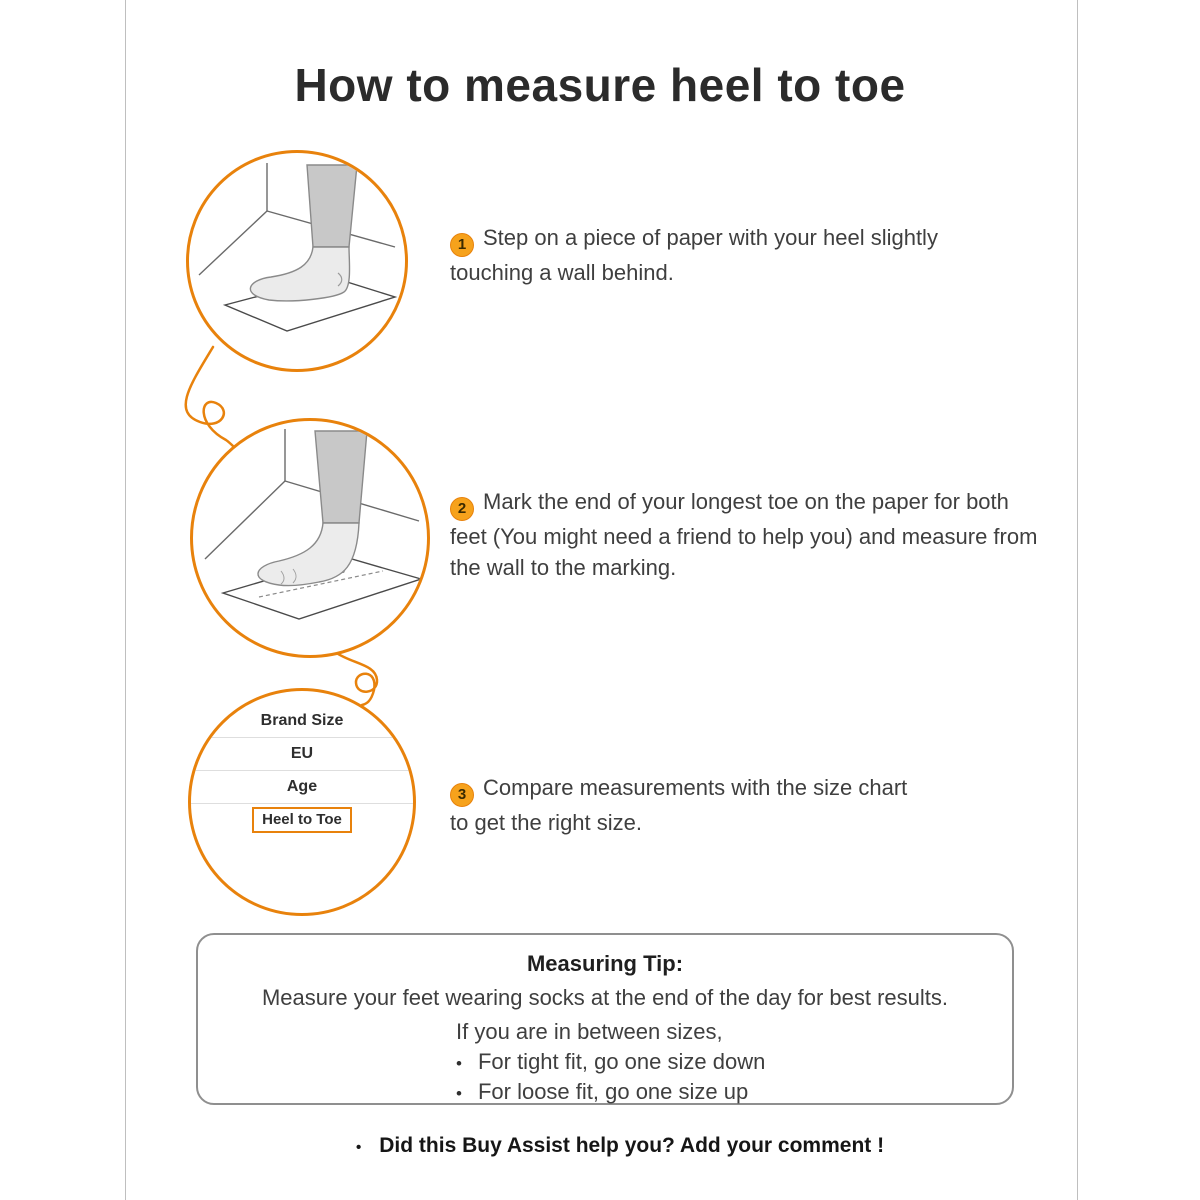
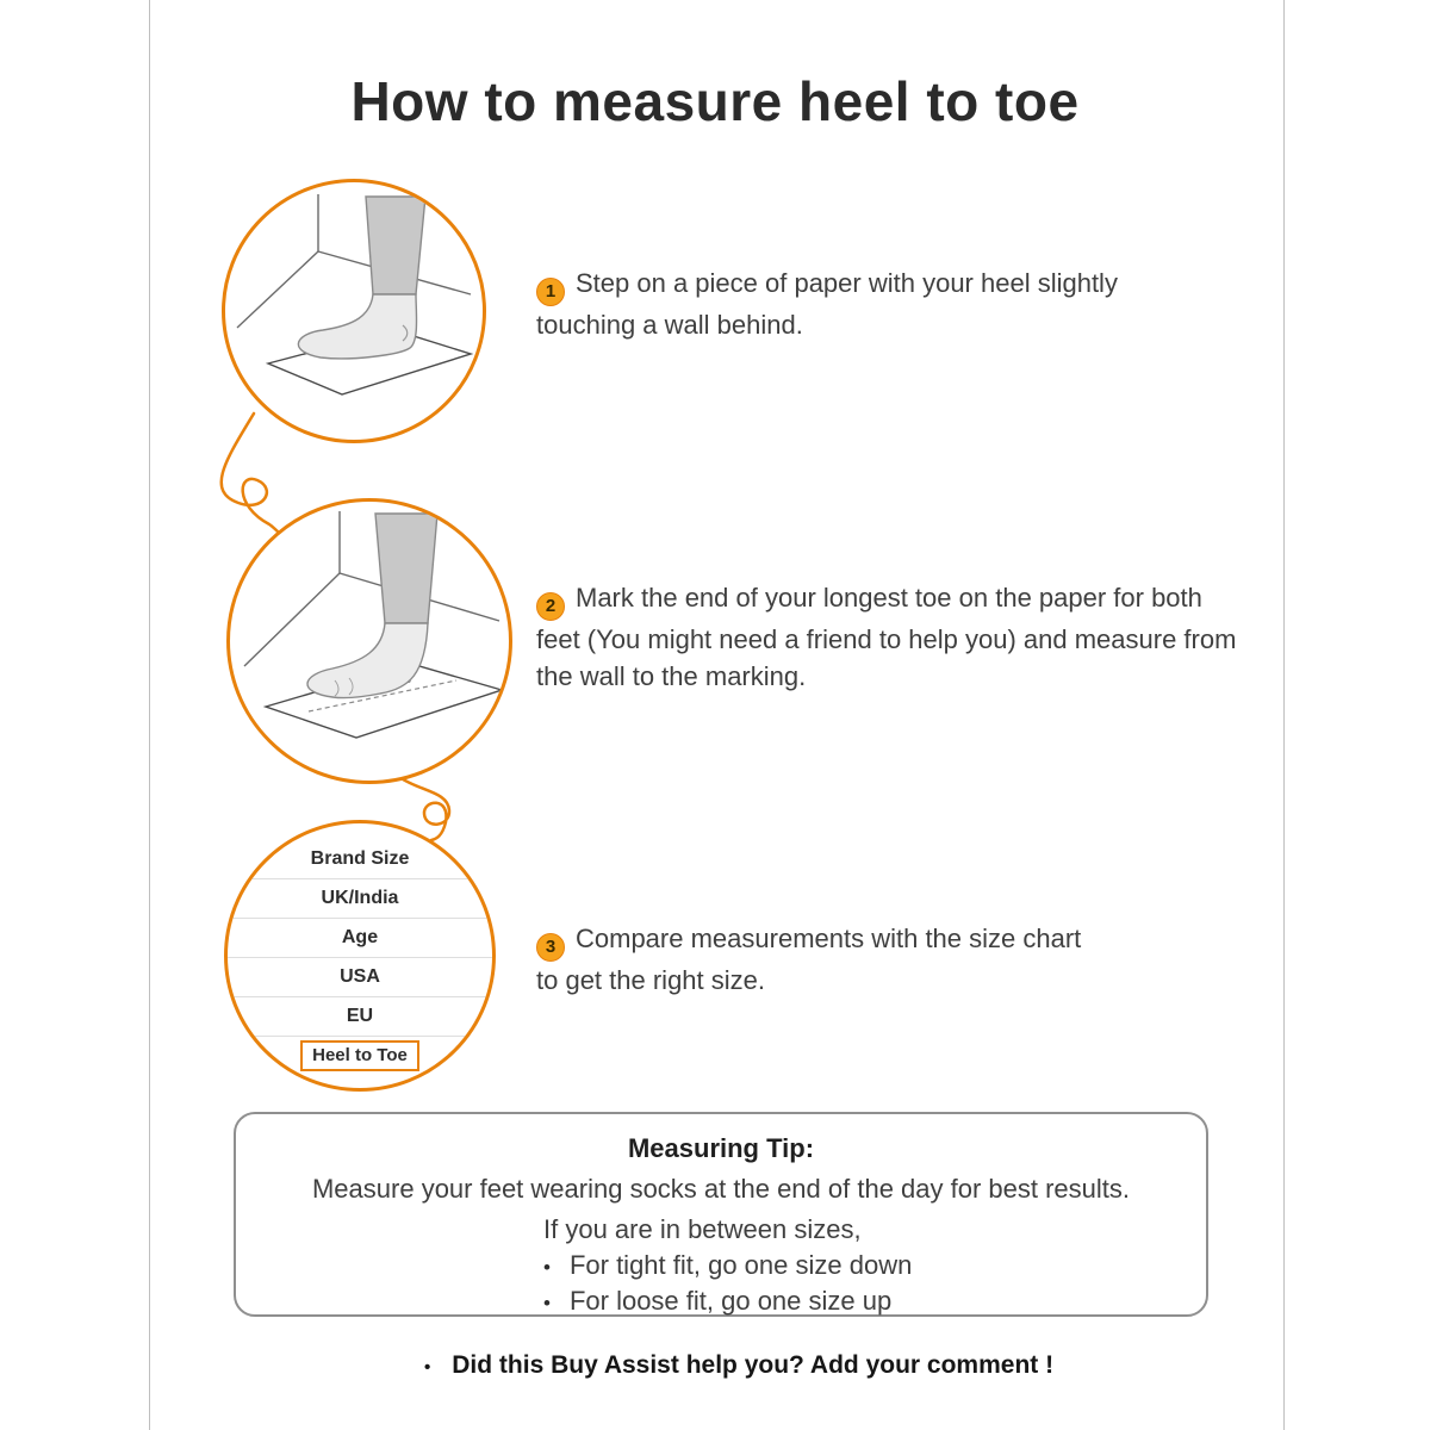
  How to measure heel to toe
  Brand Size
+ UK/India
- EU
+ Age
+ USA
- Age
+ EU
  Heel to Toe
  1 Step on a piece of paper with your heel slightly touching a wall behind.
  2 Mark the end of your longest toe on the paper for both feet (You might need a friend to help you) and measure from the wall to the marking.
  3 Compare measurements with the size chart to get the right size.
  Measuring Tip:
  Measure your feet wearing socks at the end of the day for best results.
  If you are in between sizes,
  •
  For tight fit, go one size down
  •
  For loose fit, go one size up
  •
  Did this Buy Assist help you? Add your comment !
